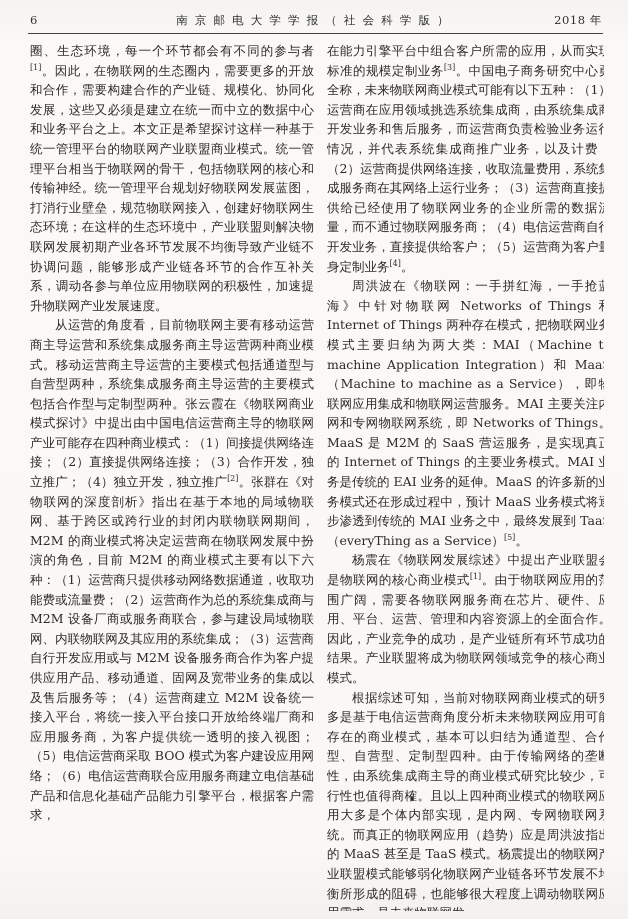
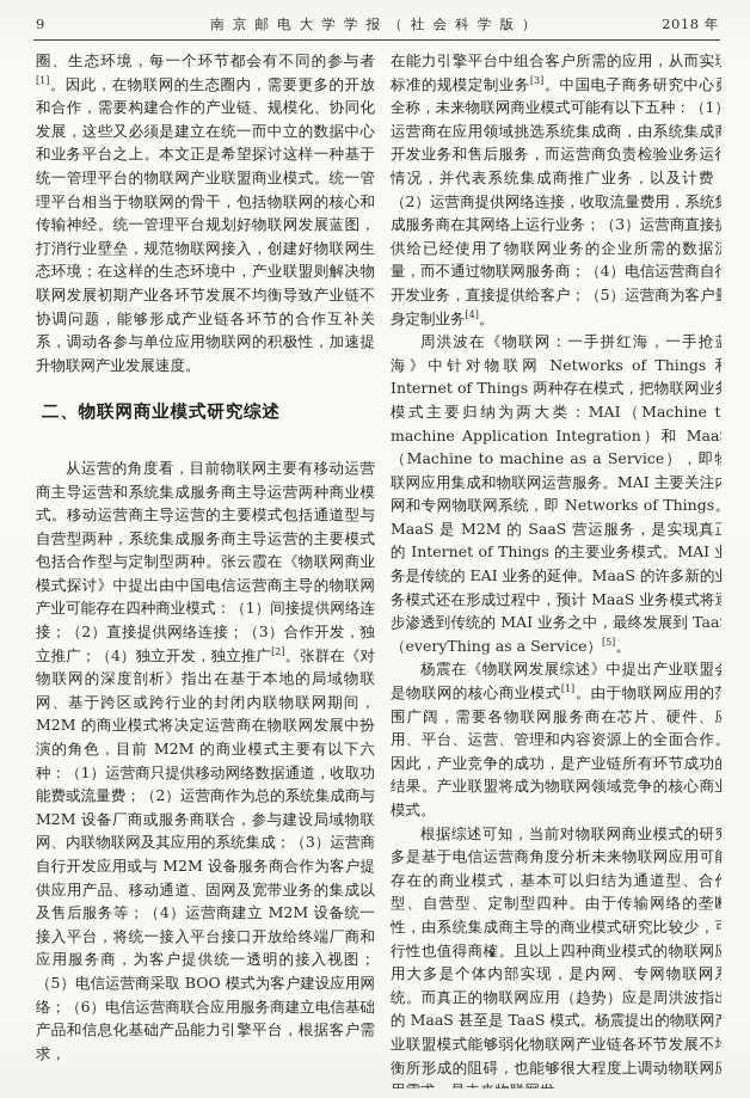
- 6
+ 9
  南京邮电大学学报（社会科学版）
  2018 年
  圈、生态环境，每一个环节都会有不同的参与者[1]。因此，在物联网的生态圈内，需要更多的开放和合作，需要构建合作的产业链、规模化、协同化发展，这些又必须是建立在统一而中立的数据中心和业务平台之上。本文正是希望探讨这样一种基于统一管理平台的物联网产业联盟商业模式。统一管理平台相当于物联网的骨干，包括物联网的核心和传输神经。统一管理平台规划好物联网发展蓝图，打消行业壁垒，规范物联网接入，创建好物联网生态环境；在这样的生态环境中，产业联盟则解决物联网发展初期产业各环节发展不均衡导致产业链不协调问题，能够形成产业链各环节的合作互补关系，调动各参与单位应用物联网的积极性，加速提升物联网产业发展速度。
+ 二、物联网商业模式研究综述
  从运营的角度看，目前物联网主要有移动运营商主导运营和系统集成服务商主导运营两种商业模式。移动运营商主导运营的主要模式包括通道型与自营型两种，系统集成服务商主导运营的主要模式包括合作型与定制型两种。张云霞在《物联网商业模式探讨》中提出由中国电信运营商主导的物联网产业可能存在四种商业模式：（1）间接提供网络连接；（2）直接提供网络连接；（3）合作开发，独立推广；（4）独立开发，独立推广[2]。张群在《对物联网的深度剖析》指出在基于本地的局域物联网、基于跨区或跨行业的封闭内联物联网期间，M2M 的商业模式将决定运营商在物联网发展中扮演的角色，目前 M2M 的商业模式主要有以下六种：（1）运营商只提供移动网络数据通道，收取功能费或流量费；（2）运营商作为总的系统集成商与 M2M 设备厂商或服务商联合，参与建设局域物联网、内联物联网及其应用的系统集成；（3）运营商自行开发应用或与 M2M 设备服务商合作为客户提供应用产品、移动通道、固网及宽带业务的集成以及售后服务等；（4）运营商建立 M2M 设备统一接入平台，将统一接入平台接口开放给终端厂商和应用服务商，为客户提供统一透明的接入视图；（5）电信运营商采取 BOO 模式为客户建设应用网络；（6）电信运营商联合应用服务商建立电信基础产品和信息化基础产品能力引擎平台，根据客户需求，
  在能力引擎平台中组合客户所需的应用，从而实标准的规模定制业务[3]。中国电子商务研究中心全称，未来物联网商业模式可能有以下五种：（1运营商在应用领域挑选系统集成商，由系统集成开发业务和售后服务，而运营商负责检验业务运情况，并代表系统集成商推广业务，以及计费（2）运营商提供网络连接，收取流量费用，系统成服务商在其网络上运行业务；（3）运营商直接供给已经使用了物联网业务的企业所需的数据量，而不通过物联网服务商；（4）电信运营商自开发业务，直接提供给客户；（5）运营商为客户身定制业务[4]。
  周洪波在《物联网：一手拼红海，一手抢海》中针对物联网 Networks of Things Internet of Things 两种存在模式，把物联网业模式主要归纳为两大类：MAI（Machine t machine Application Integration）和 Maa（Machine to machine as a Service），即联网应用集成和物联网运营服务。MAI 主要关注网和专网物联网系统，即 Networks of ThingsMaaS 是 M2M 的 SaaS 营运服务，是实现真的 Internet of Things 的主要业务模式。MAI务是传统的 EAI 业务的延伸。MaaS 的许多新的务模式还在形成过程中，预计 MaaS 业务模式将步渗透到传统的 MAI 业务之中，最终发展到 Taa（everyThing as a Service）[5]。
  杨震在《物联网发展综述》中提出产业联盟是物联网的核心商业模式[1]。由于物联网应用的围广阔，需要各物联网服务商在芯片、硬件、用、平台、运营、管理和内容资源上的全面合作因此，产业竞争的成功，是产业链所有环节成功结果。产业联盟将成为物联网领域竞争的核心商模式。
  根据综述可知，当前对物联网商业模式的研多是基于电信运营商角度分析未来物联网应用可存在的商业模式，基本可以归结为通道型、合型、自营型、定制型四种。由于传输网络的垄性，由系统集成商主导的商业模式研究比较少，行性也值得商榷。且以上四种商业模式的物联网用大多是个体内部实现，是内网、专网物联网统。而真正的物联网应用（趋势）应是周洪波指的 MaaS 甚至是 TaaS 模式。杨震提出的物联网业联盟模式能够弱化物联网产业链各环节发展不衡所形成的阻碍，也能够很大程度上调动物联网
